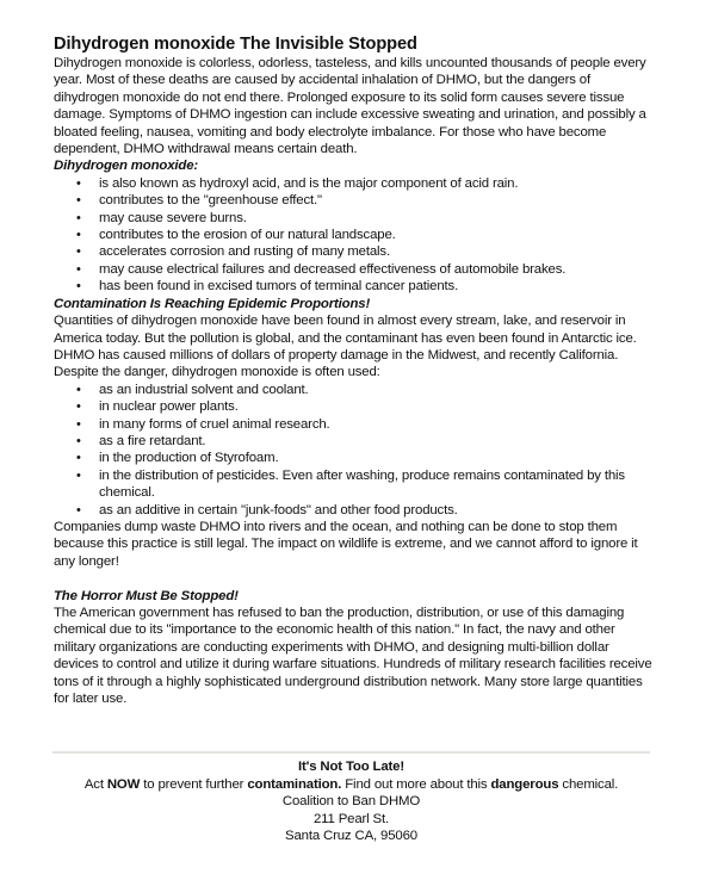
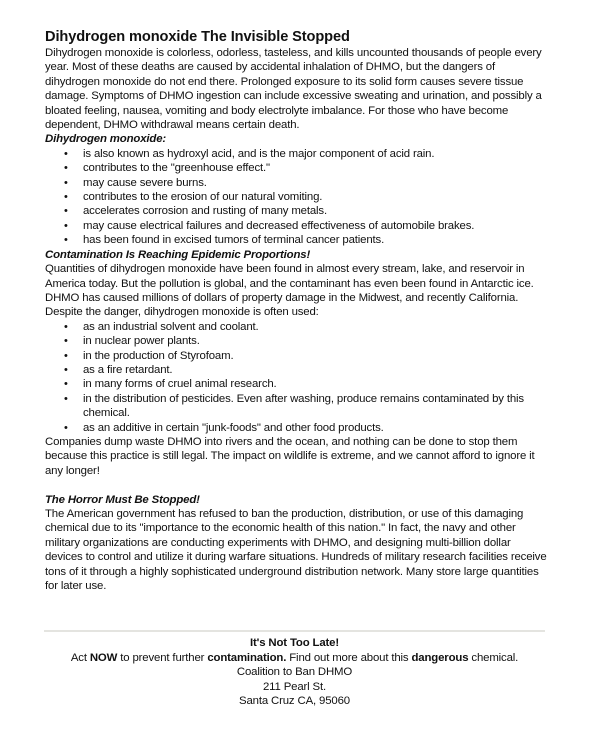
  Dihydrogen monoxide The Invisible Stopped
  Dihydrogen monoxide is colorless, odorless, tasteless, and kills uncounted thousands of people every year. Most of these deaths are caused by accidental inhalation of DHMO, but the dangers of dihydrogen monoxide do not end there. Prolonged exposure to its solid form causes severe tissue damage. Symptoms of DHMO ingestion can include excessive sweating and urination, and possibly a bloated feeling, nausea, vomiting and body electrolyte imbalance. For those who have become dependent, DHMO withdrawal means certain death.
  Dihydrogen monoxide:
  •
  is also known as hydroxyl acid, and is the major component of acid rain.
  •
  contributes to the "greenhouse effect."
  •
  may cause severe burns.
  •
- contributes to the erosion of our natural landscape.
+ contributes to the erosion of our natural vomiting.
  •
  accelerates corrosion and rusting of many metals.
  •
  may cause electrical failures and decreased effectiveness of automobile brakes.
  •
  has been found in excised tumors of terminal cancer patients.
  Contamination Is Reaching Epidemic Proportions!
  Quantities of dihydrogen monoxide have been found in almost every stream, lake, and reservoir in America today. But the pollution is global, and the contaminant has even been found in Antarctic ice. DHMO has caused millions of dollars of property damage in the Midwest, and recently California.
  Despite the danger, dihydrogen monoxide is often used:
  •
  as an industrial solvent and coolant.
  •
  in nuclear power plants.
  •
- in many forms of cruel animal research.
+ in the production of Styrofoam.
  •
  as a fire retardant.
  •
- in the production of Styrofoam.
+ in many forms of cruel animal research.
  •
  in the distribution of pesticides. Even after washing, produce remains contaminated by this chemical.
  •
  as an additive in certain "junk-foods" and other food products.
  Companies dump waste DHMO into rivers and the ocean, and nothing can be done to stop them because this practice is still legal. The impact on wildlife is extreme, and we cannot afford to ignore it any longer!
  The Horror Must Be Stopped!
  The American government has refused to ban the production, distribution, or use of this damaging chemical due to its "importance to the economic health of this nation." In fact, the navy and other military organizations are conducting experiments with DHMO, and designing multi-billion dollar devices to control and utilize it during warfare situations. Hundreds of military research facilities receive tons of it through a highly sophisticated underground distribution network. Many store large quantities for later use.
  It's Not Too Late!
  Act NOW to prevent further contamination. Find out more about this dangerous chemical.
  Coalition to Ban DHMO
  211 Pearl St.
  Santa Cruz CA, 95060
